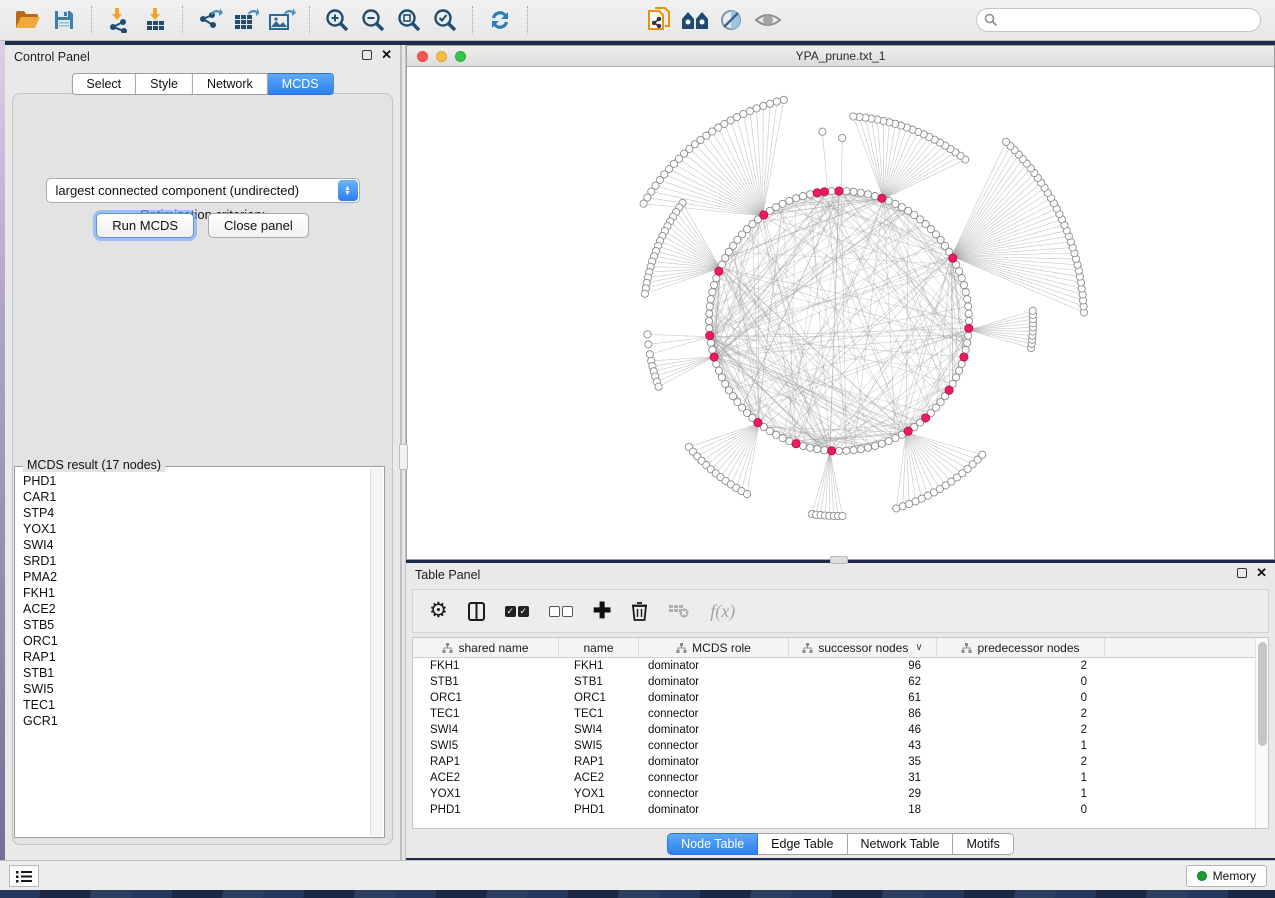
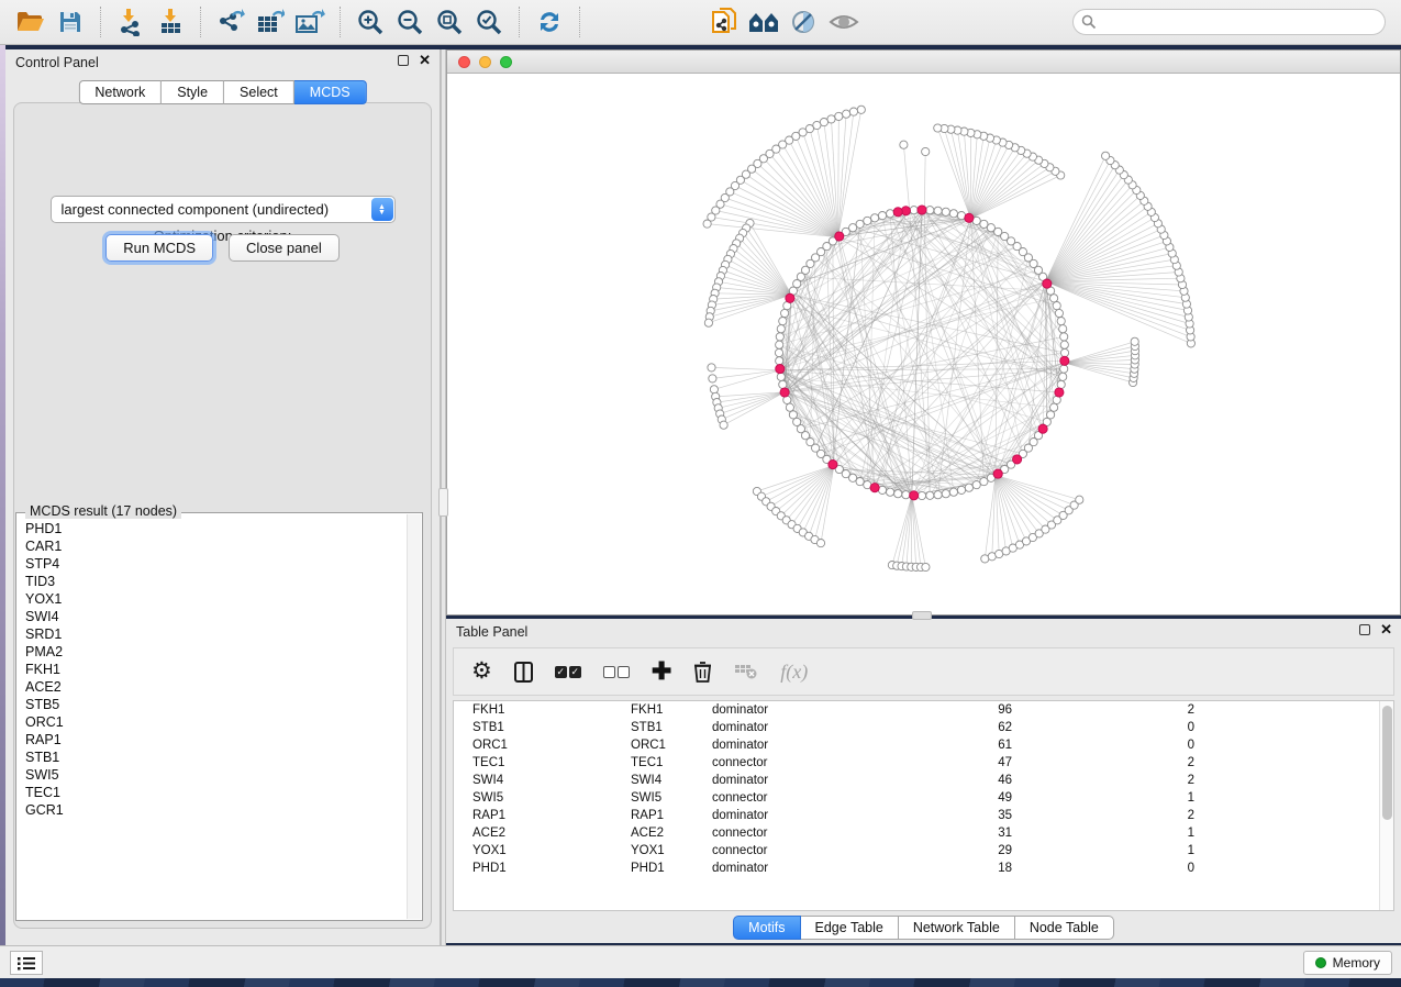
  Control Panel
  ✕
- Select
+ Network
  Style
- Network
+ Select
  MCDS
  largest connected component (undirected)
  Run MCDS
  Close panel
  MCDS result (17 nodes)
  PHD1
  CAR1
  STP4
+ TID3
  YOX1
  SWI4
  SRD1
  PMA2
  FKH1
  ACE2
  STB5
  ORC1
  RAP1
  STB1
  SWI5
  TEC1
  GCR1
- YPA_prune.txt_1
  Table Panel
  ✕
  ⚙
  ✓
  ✓
  ✚
  f(x)
- shared name
- name
- MCDS role
- successor nodes
- ∨
- predecessor nodes
  FKH1
  FKH1
  dominator
  96
  2
  STB1
  STB1
  dominator
  62
  0
  ORC1
  ORC1
  dominator
  61
  0
  TEC1
  TEC1
  connector
- 86
+ 47
  2
  SWI4
  SWI4
  dominator
  46
  2
  SWI5
  SWI5
  connector
- 43
+ 49
  1
  RAP1
  RAP1
  dominator
  35
  2
  ACE2
  ACE2
  connector
  31
  1
  YOX1
  YOX1
  connector
  29
  1
  PHD1
  PHD1
  dominator
  18
  0
- Node Table
+ Motifs
  Edge Table
  Network Table
- Motifs
+ Node Table
  Memory
